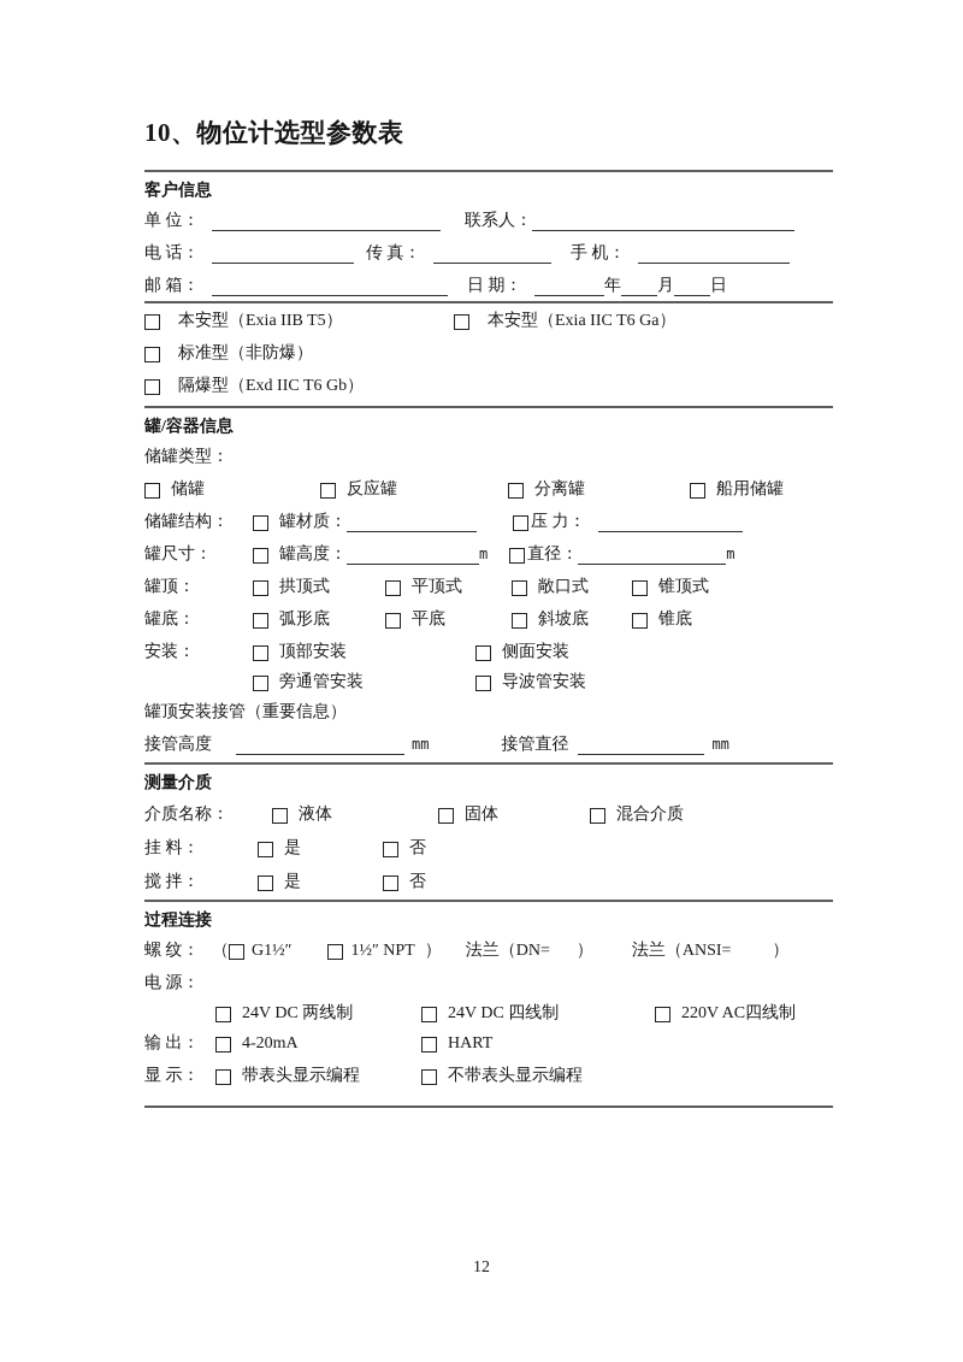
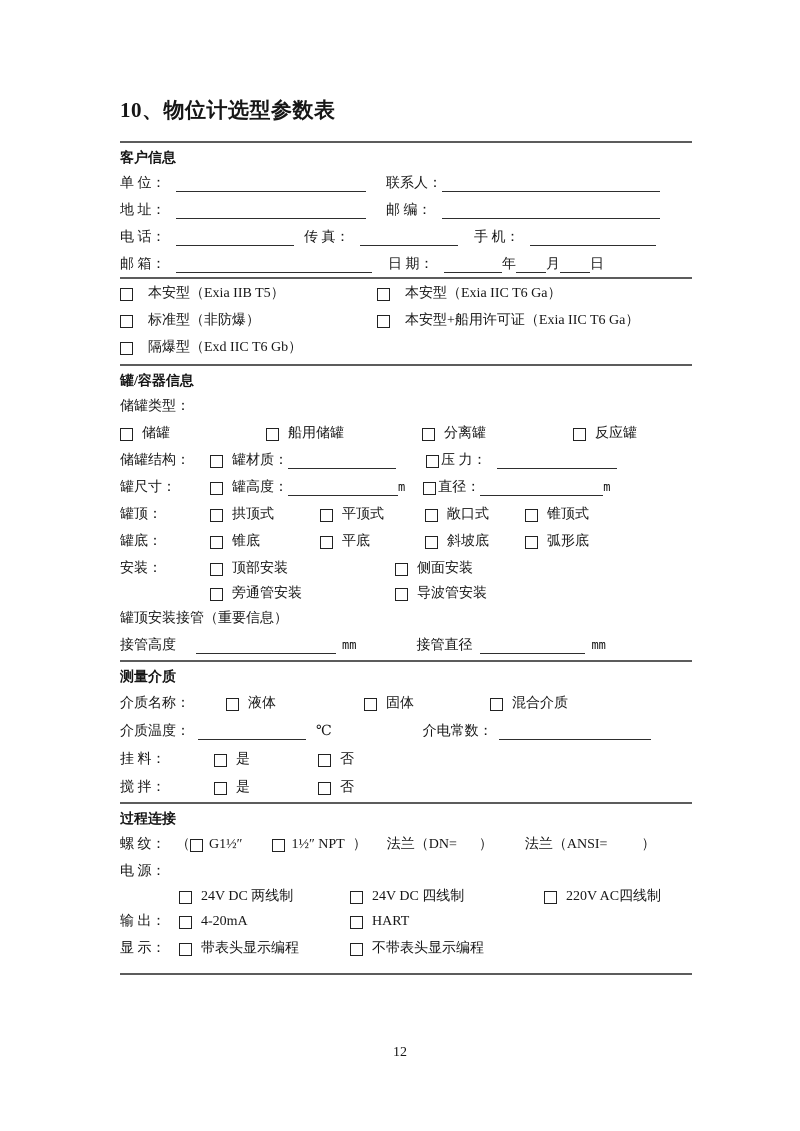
  10、物位计选型参数表
  客户信息
  单 位：
  联系人：
+ 地 址：
+ 邮 编：
  电 话：
  传 真：
  手 机：
  邮 箱：
  日 期：
  年
  月
  日
  本安型（Exia IIB T5）
  本安型（Exia IIC T6 Ga）
  标准型（非防爆）
+ 本安型+船用许可证（Exia IIC T6 Ga）
  隔爆型（Exd IIC T6 Gb）
  罐/容器信息
  储罐类型：
  储罐
- 反应罐
+ 船用储罐
  分离罐
- 船用储罐
+ 反应罐
  储罐结构：
  罐材质：
  压 力：
  罐尺寸：
  罐高度：
  m
  直径：
  m
  罐顶：
  拱顶式
  平顶式
  敞口式
  锥顶式
  罐底：
- 弧形底
+ 锥底
  平底
  斜坡底
- 锥底
+ 弧形底
  安装：
  顶部安装
  侧面安装
  旁通管安装
  导波管安装
  罐顶安装接管（重要信息）
  接管高度
  mm
  接管直径
  mm
  测量介质
  介质名称：
  液体
  固体
  混合介质
+ 介质温度：
+ ℃
+ 介电常数：
  挂 料：
  是
  否
  搅 拌：
  是
  否
  过程连接
  螺 纹：
  （
  G1½″
  1½″ NPT
  ）
  法兰（DN=
  ）
  法兰（ANSI=
  ）
  电 源：
  24V DC 两线制
  24V DC 四线制
  220V AC四线制
  输 出：
  4-20mA
  HART
  显 示：
  带表头显示编程
  不带表头显示编程
  12
